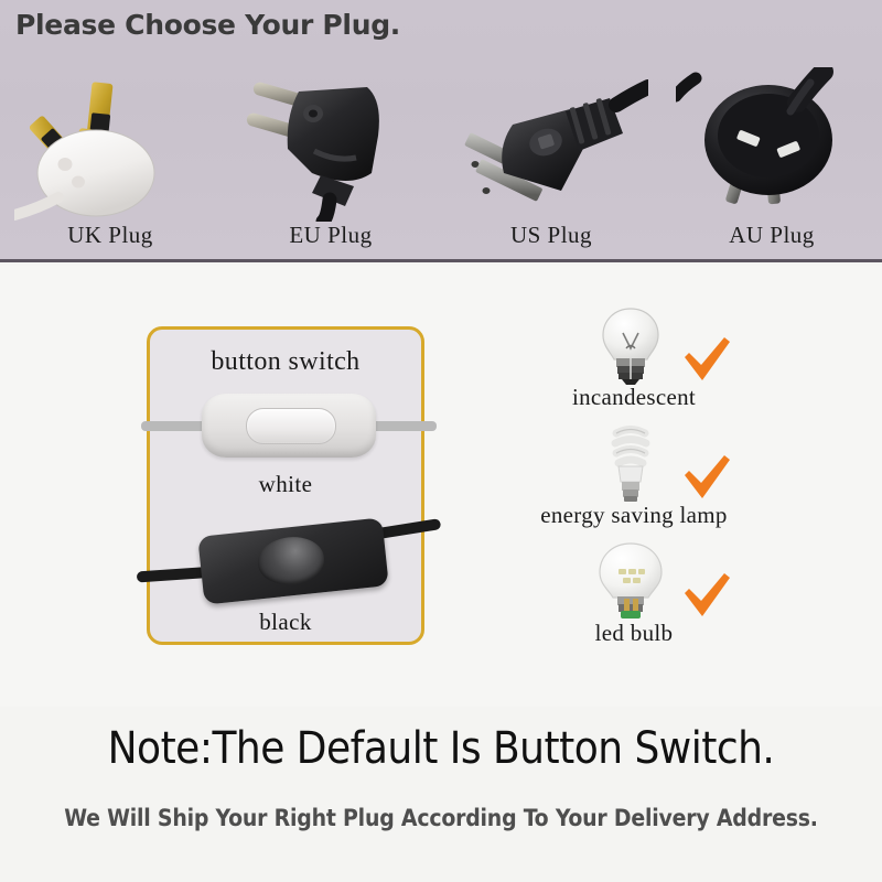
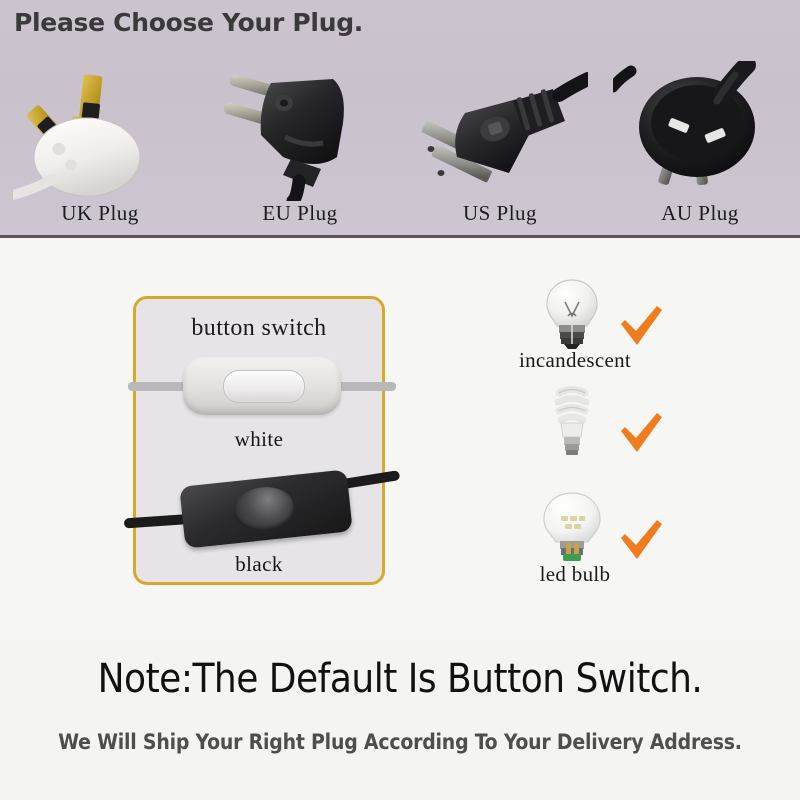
  Please Choose Your Plug.
  UK Plug
  EU Plug
  US Plug
  AU Plug
  button switch
  white
  black
  incandescent
- energy saving lamp
  led bulb
  Note:The Default Is Button Switch.
  We Will Ship Your Right Plug According To Your Delivery Address.
